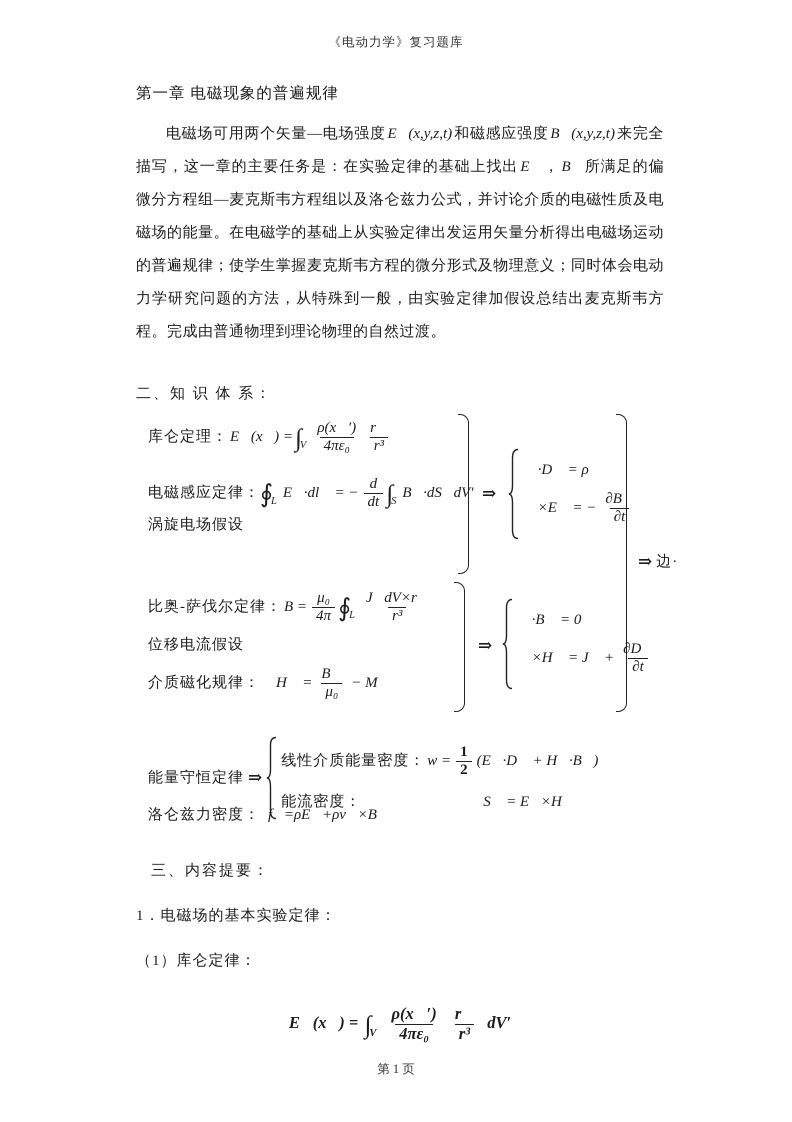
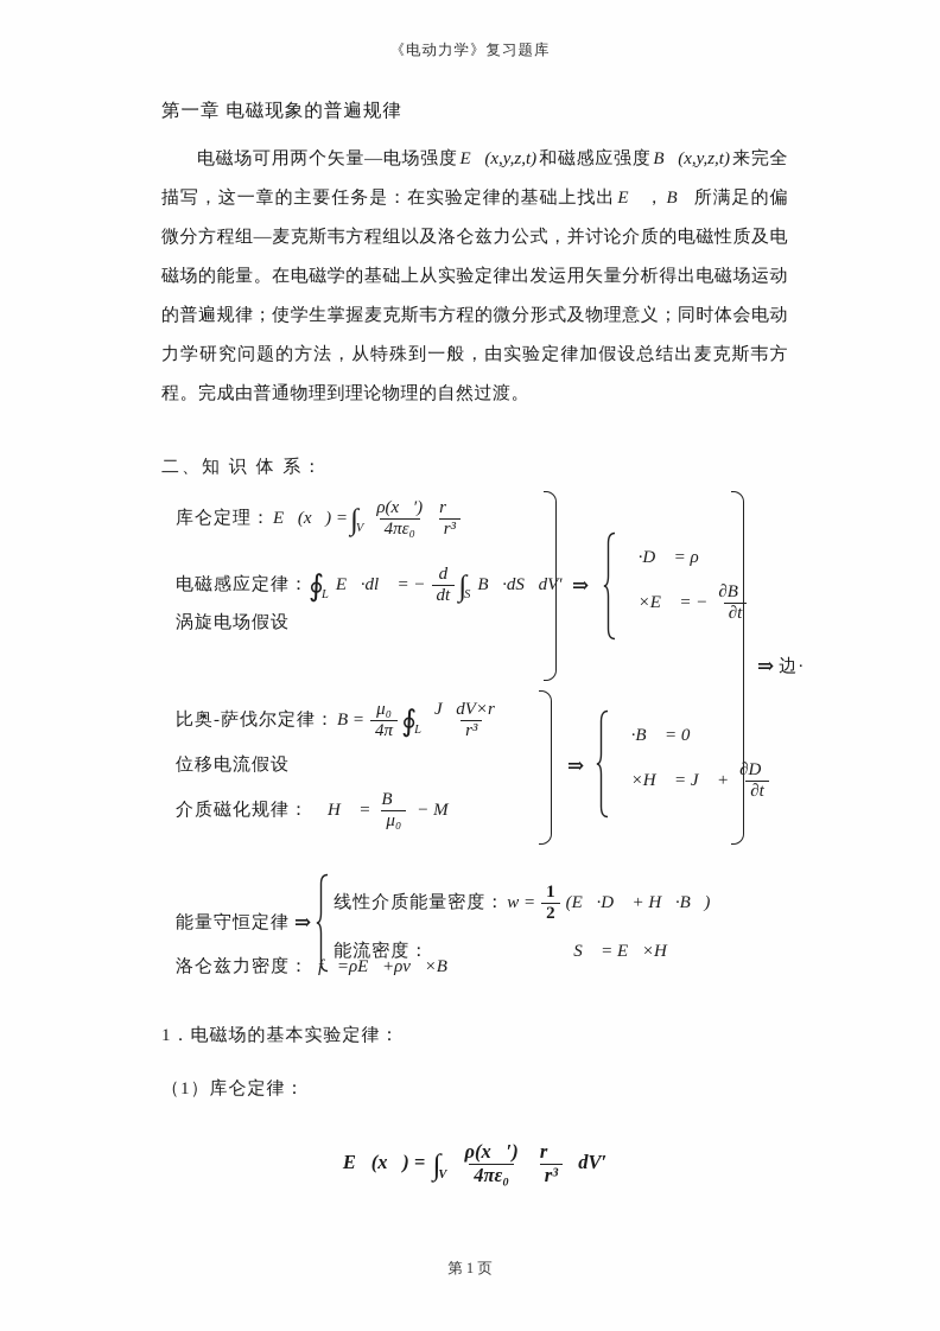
  《电动力学》复习题库
  第一章 电磁现象的普遍规律
  电磁场可用两个矢量—电场强度 E⃗(x,y,z,t) 和磁感应强度 B⃗(x,y,z,t) 来完全描写，这一章的主要任务是：在实验定律的基础上找出 E⃗ ， B⃗ 所满足的偏微分方程组—麦克斯韦方程组以及洛仑兹力公式，并讨论介质的电磁性质及电磁场的能量。在电磁学的基础上从实验定律出发运用矢量分析得出电磁场运动的普遍规律；使学生掌握麦克斯韦方程的微分形式及物理意义；同时体会电动力学研究问题的方法，从特殊到一般，由实验定律加假设总结出麦克斯韦方程。完成由普通物理到理论物理的自然过渡。
  二、知 识 体 系：
  库仑定理：
  E⃗(x⃗) =
  ∫
  V
  ρ(x⃗′)
  4πε₀
  r⃗
  r³
  电磁感应定律：
  ∮
  L
  E⃗·dl⃗ = −
  d
  dt
  ∫
  S
  B⃗·dS⃗dV′
  涡旋电场假设
  ⇒
  ∇·D⃗ = ρ
  ∇×E⃗ = −
  ∂B⃗
  ∂t
  比奥-萨伐尔定律：
  B =
  μ₀
  4π
  ∮
  L
  J⃗dV×r⃗
  r³
  位移电流假设
  介质磁化规律：
  H⃗ =
  B⃗
  μ₀
  − M⃗
  ⇒
  ∇·B⃗ = 0
  ∇×H⃗ = J⃗ +
  ∂D⃗
  ∂t
  ⇒
  边·
  能量守恒定律
  ⇒
  线性介质能量密度：
  w =
  1
  2
  (E⃗·D⃗ + H⃗·B⃗)
  能流密度：
  S⃗ = E⃗×H⃗
  洛仑兹力密度：
  f⃗=ρE⃗+ρv⃗×B⃗
- 三、内容提要：
  1．电磁场的基本实验定律：
  （1）库仑定律：
  E⃗(x⃗) = ∫V
  ρ(x⃗′)
  4πε₀
  r⃗
  r³
  dV′
  第 1 页
